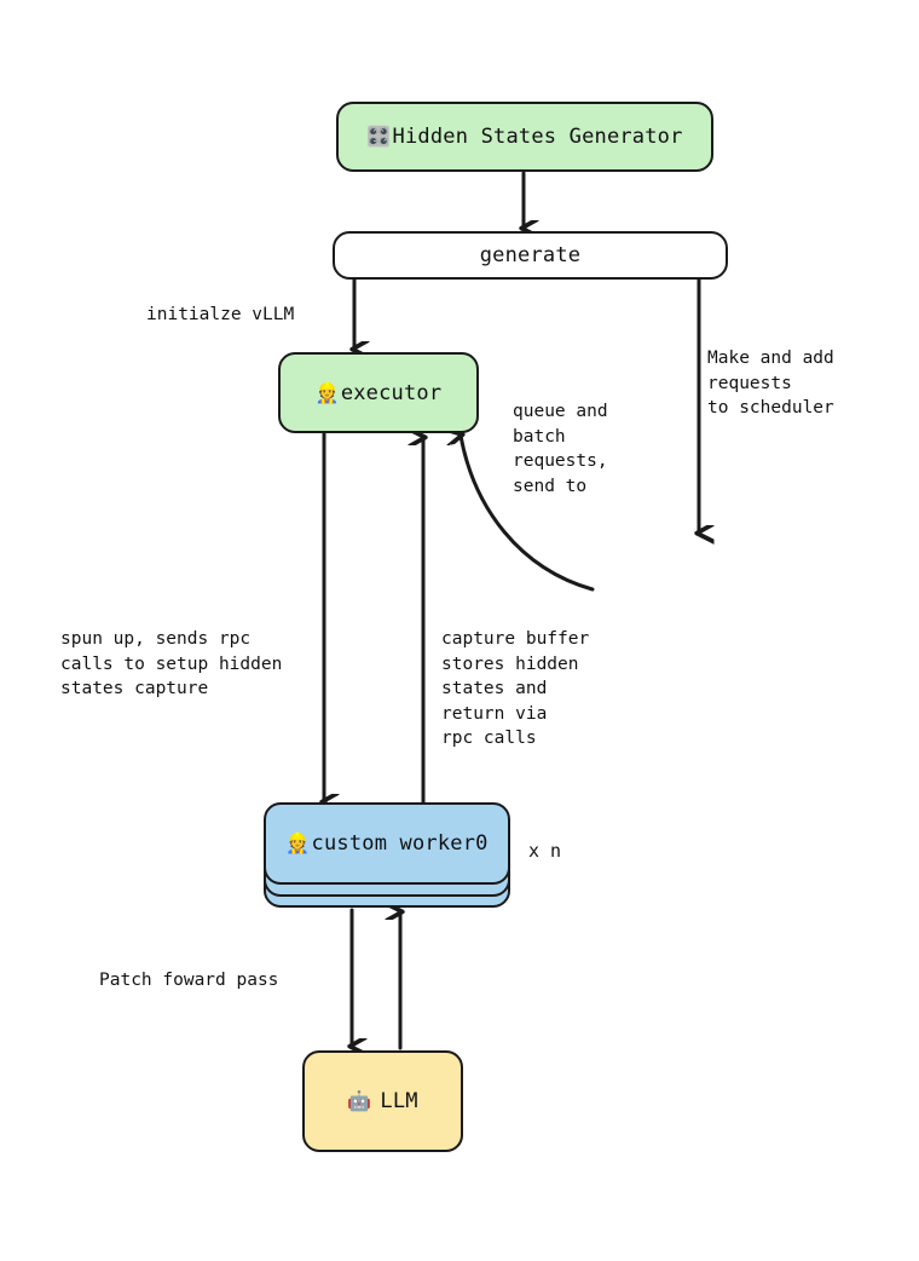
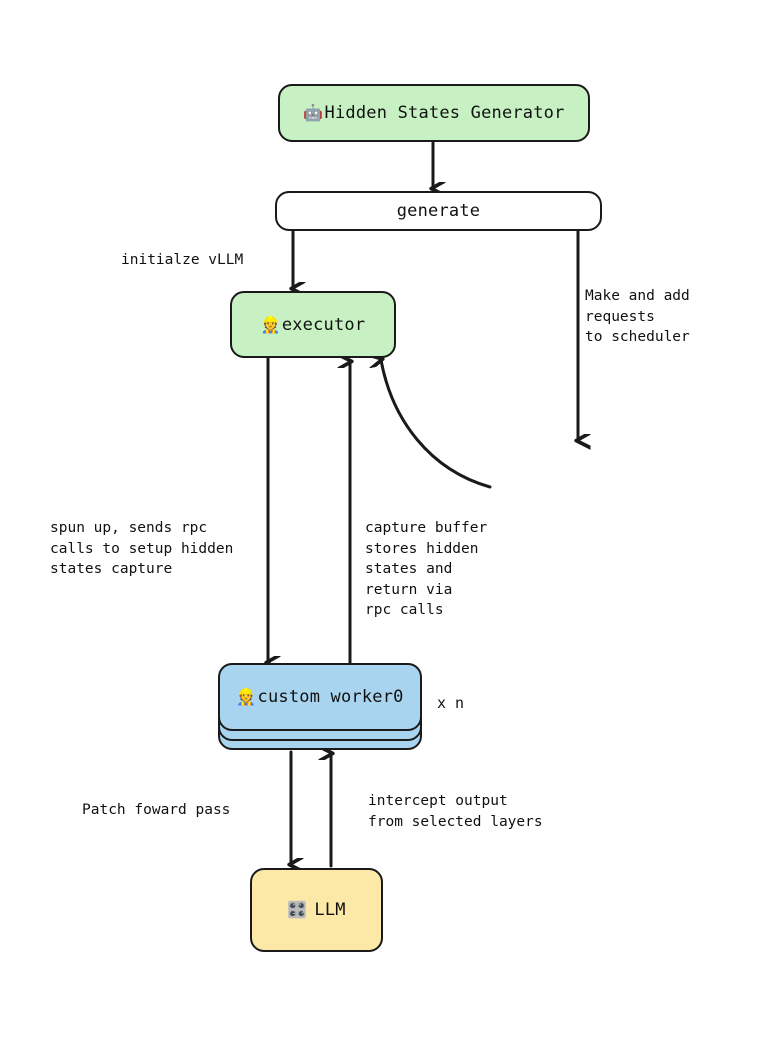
- 🎛️
+ 🤖
  Hidden States Generator
  generate
  👷
  executor
  👷
  custom worker0
  x n
- 🤖
+ 🎛️
  LLM
  initialze vLLM
  Make and add
  requests
  to scheduler
- queue and
- batch
- requests,
- send to
  spun up, sends rpc
  calls to setup hidden
  states capture
  capture buffer
  stores hidden
  states and
  return via
  rpc calls
  Patch foward pass
+ intercept output
+ from selected layers
